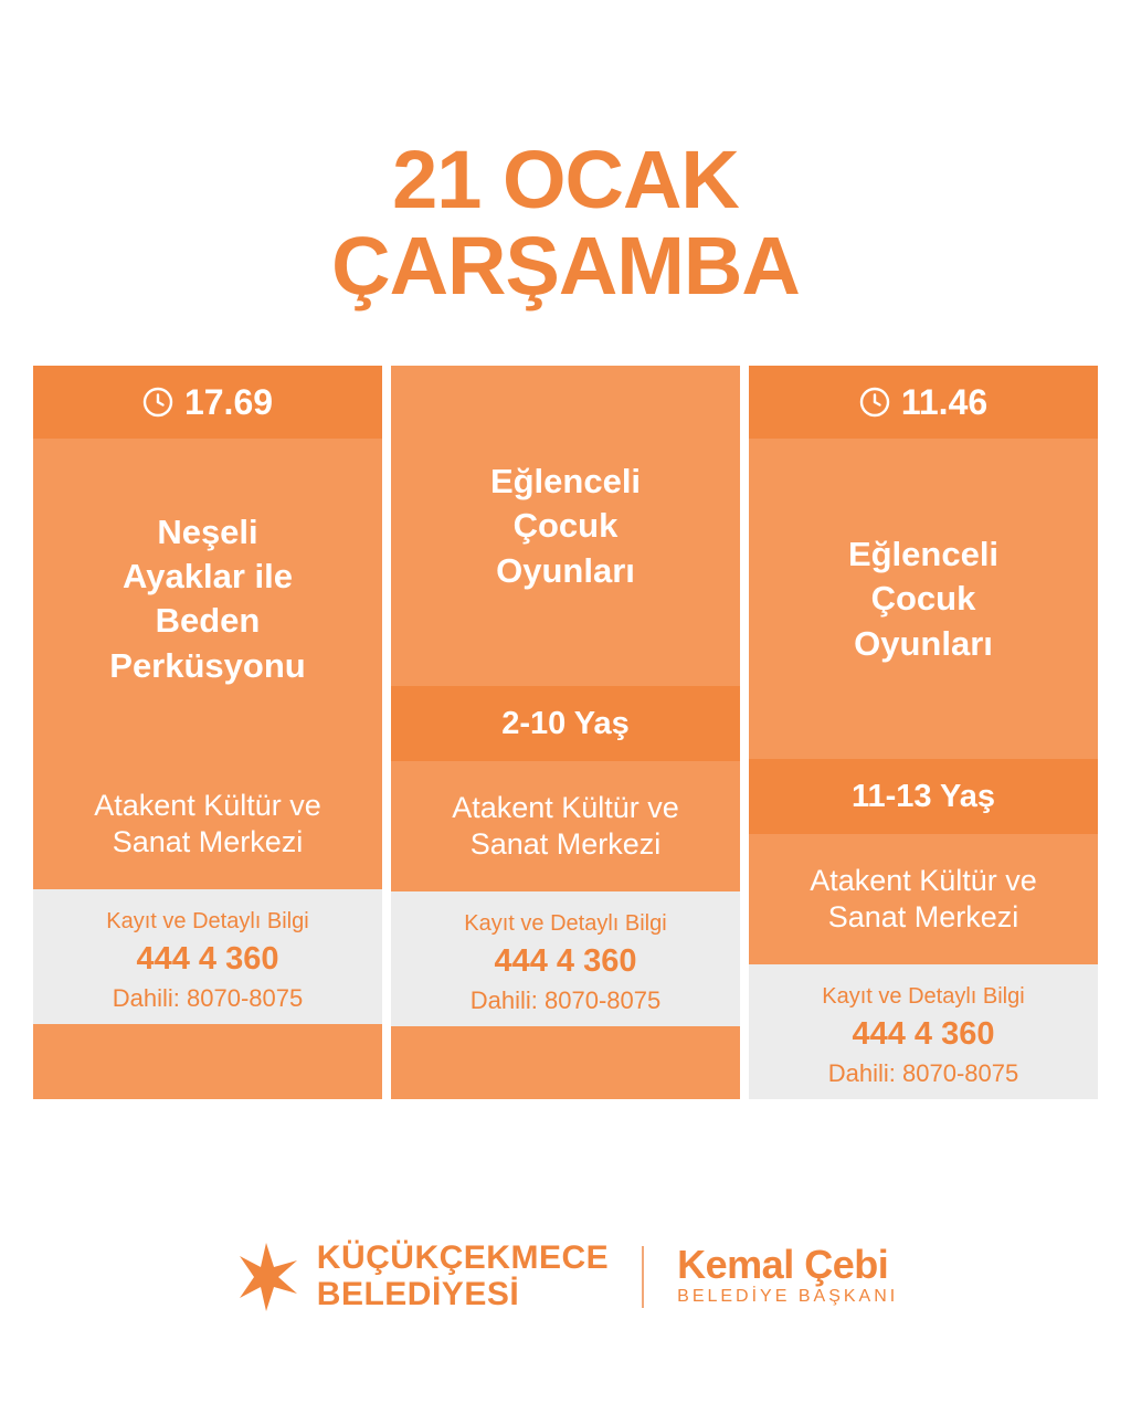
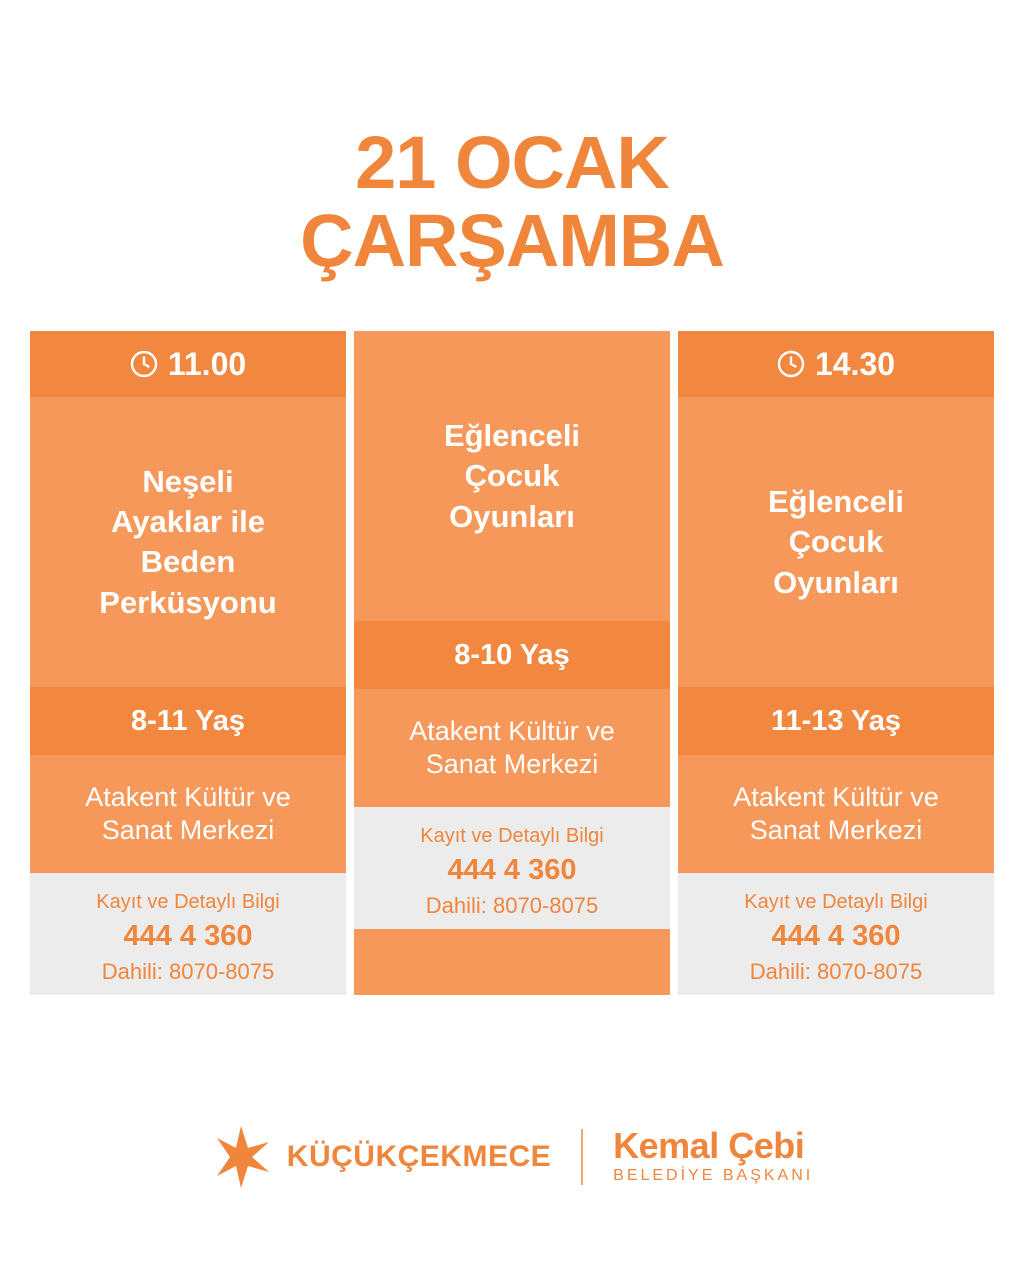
  21 OCAK
  ÇARŞAMBA
- 17.69
+ 11.00
  Neşeli
  Ayaklar ile
  Beden
  Perküsyonu
+ 8-11 Yaş
  Atakent Kültür ve
  Sanat Merkezi
  Kayıt ve Detaylı Bilgi
  444 4 360
  Dahili: 8070-8075
  Eğlenceli
  Çocuk
  Oyunları
- 2-10 Yaş
+ 8-10 Yaş
  Atakent Kültür ve
  Sanat Merkezi
  Kayıt ve Detaylı Bilgi
  444 4 360
  Dahili: 8070-8075
- 11.46
+ 14.30
  Eğlenceli
  Çocuk
  Oyunları
  11-13 Yaş
  Atakent Kültür ve
  Sanat Merkezi
  Kayıt ve Detaylı Bilgi
  444 4 360
  Dahili: 8070-8075
  KÜÇÜKÇEKMECE
- BELEDİYESİ
  Kemal Çebi
  BELEDİYE BAŞKANI
